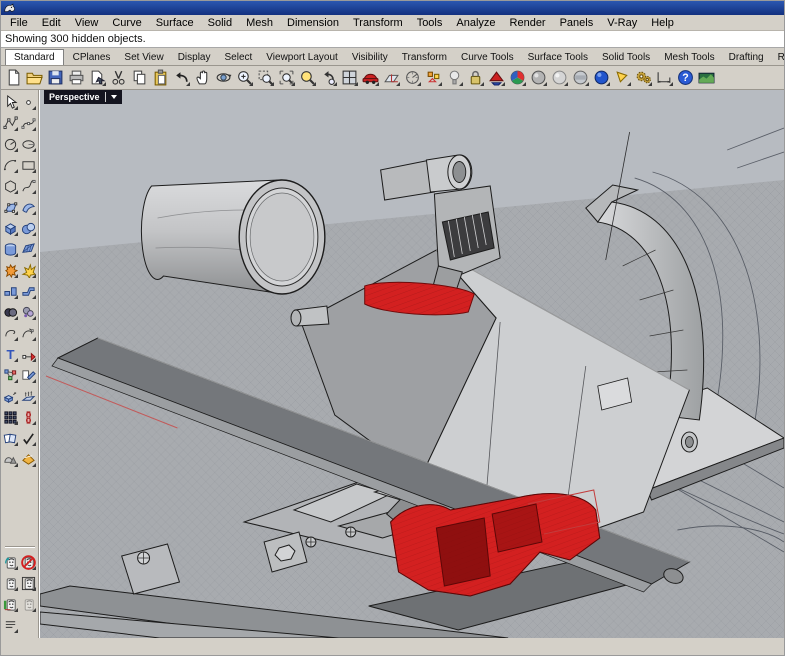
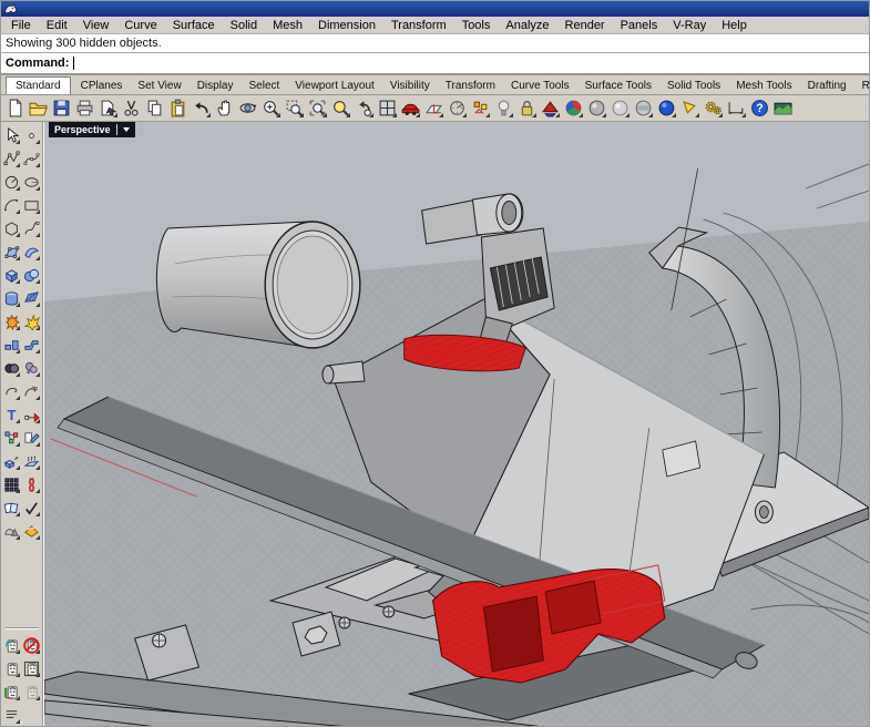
  File
  Edit
  View
  Curve
  Surface
  Solid
  Mesh
  Dimension
  Transform
  Tools
  Analyze
  Render
  Panels
  V-Ray
  Help
  Showing 300 hidden objects.
+ Command:
  Standard
  CPlanes
  Set View
  Display
  Select
  Viewport Layout
  Visibility
  Transform
  Curve Tools
  Surface Tools
  Solid Tools
  Mesh Tools
  Drafting
  ?
  T
  Perspective
